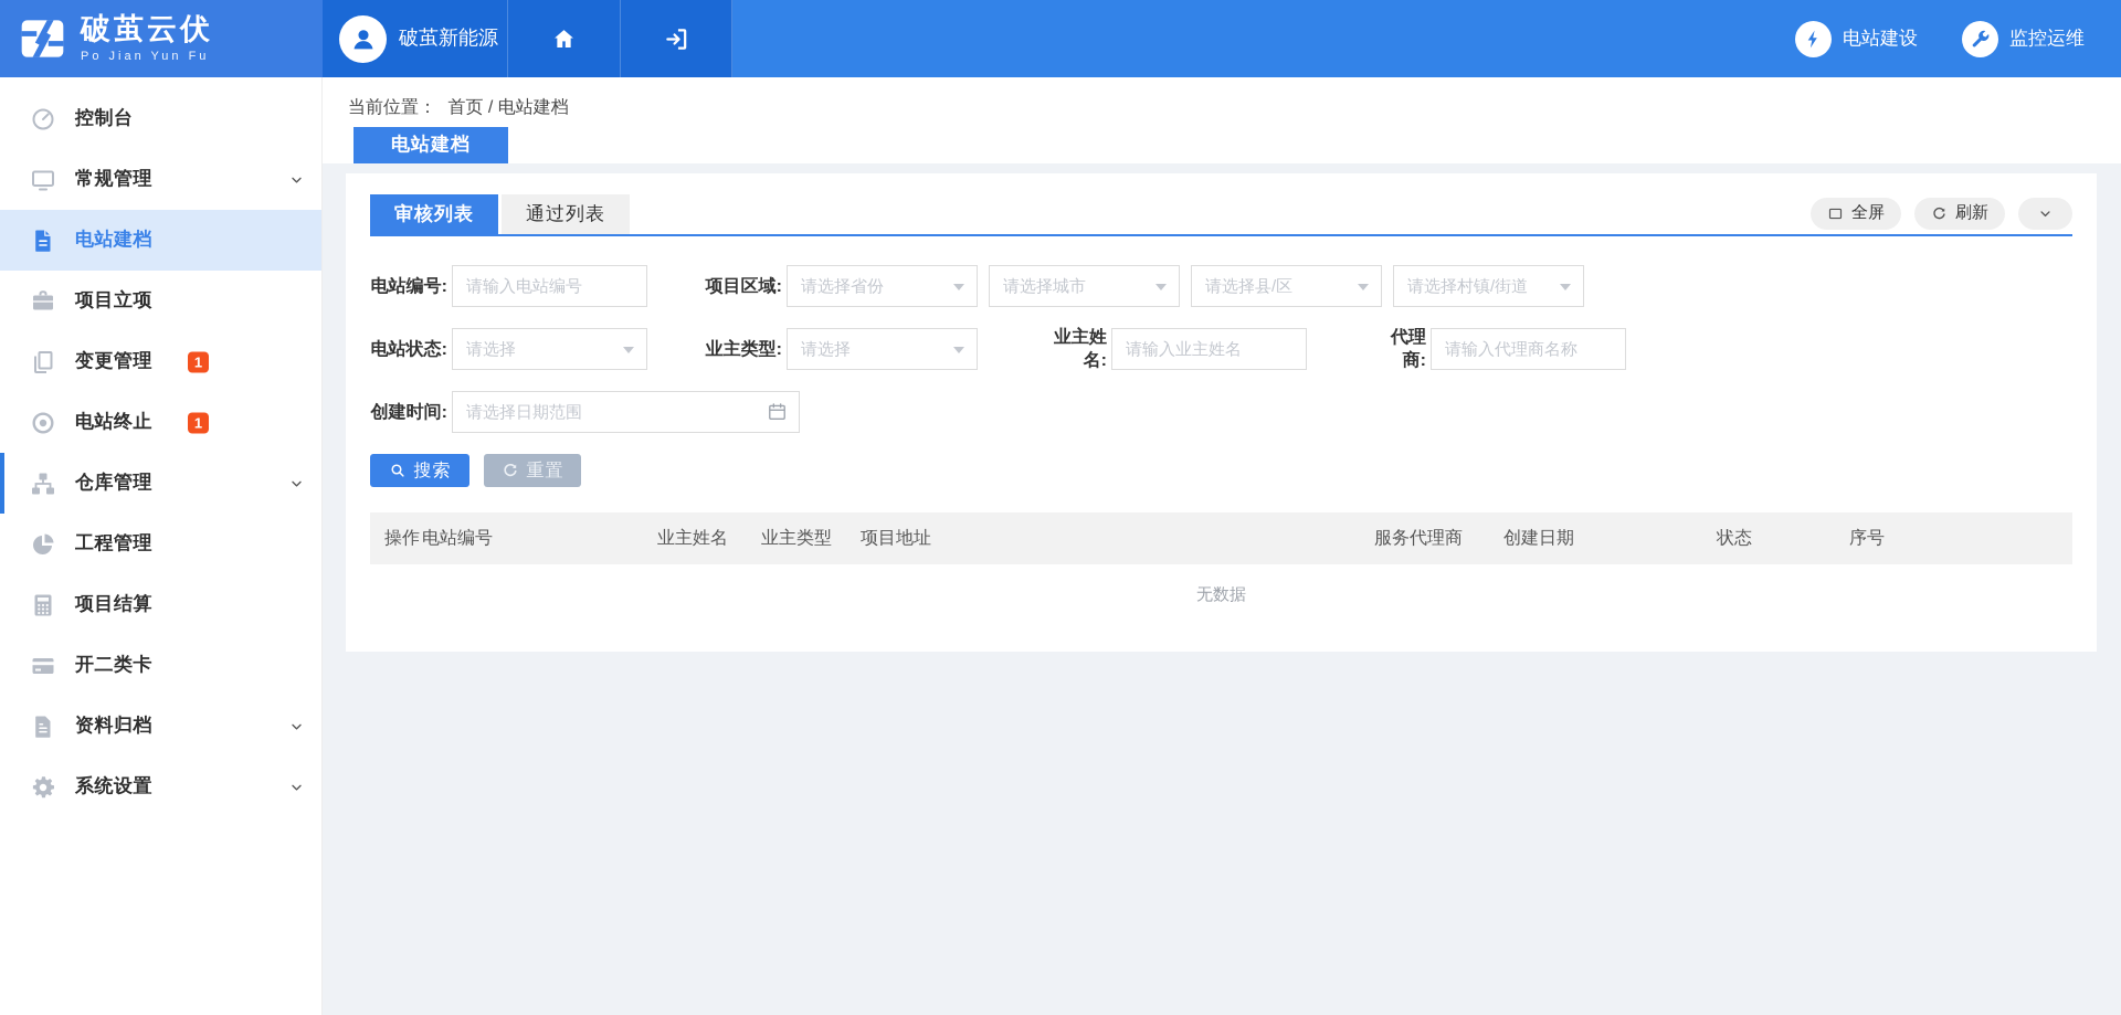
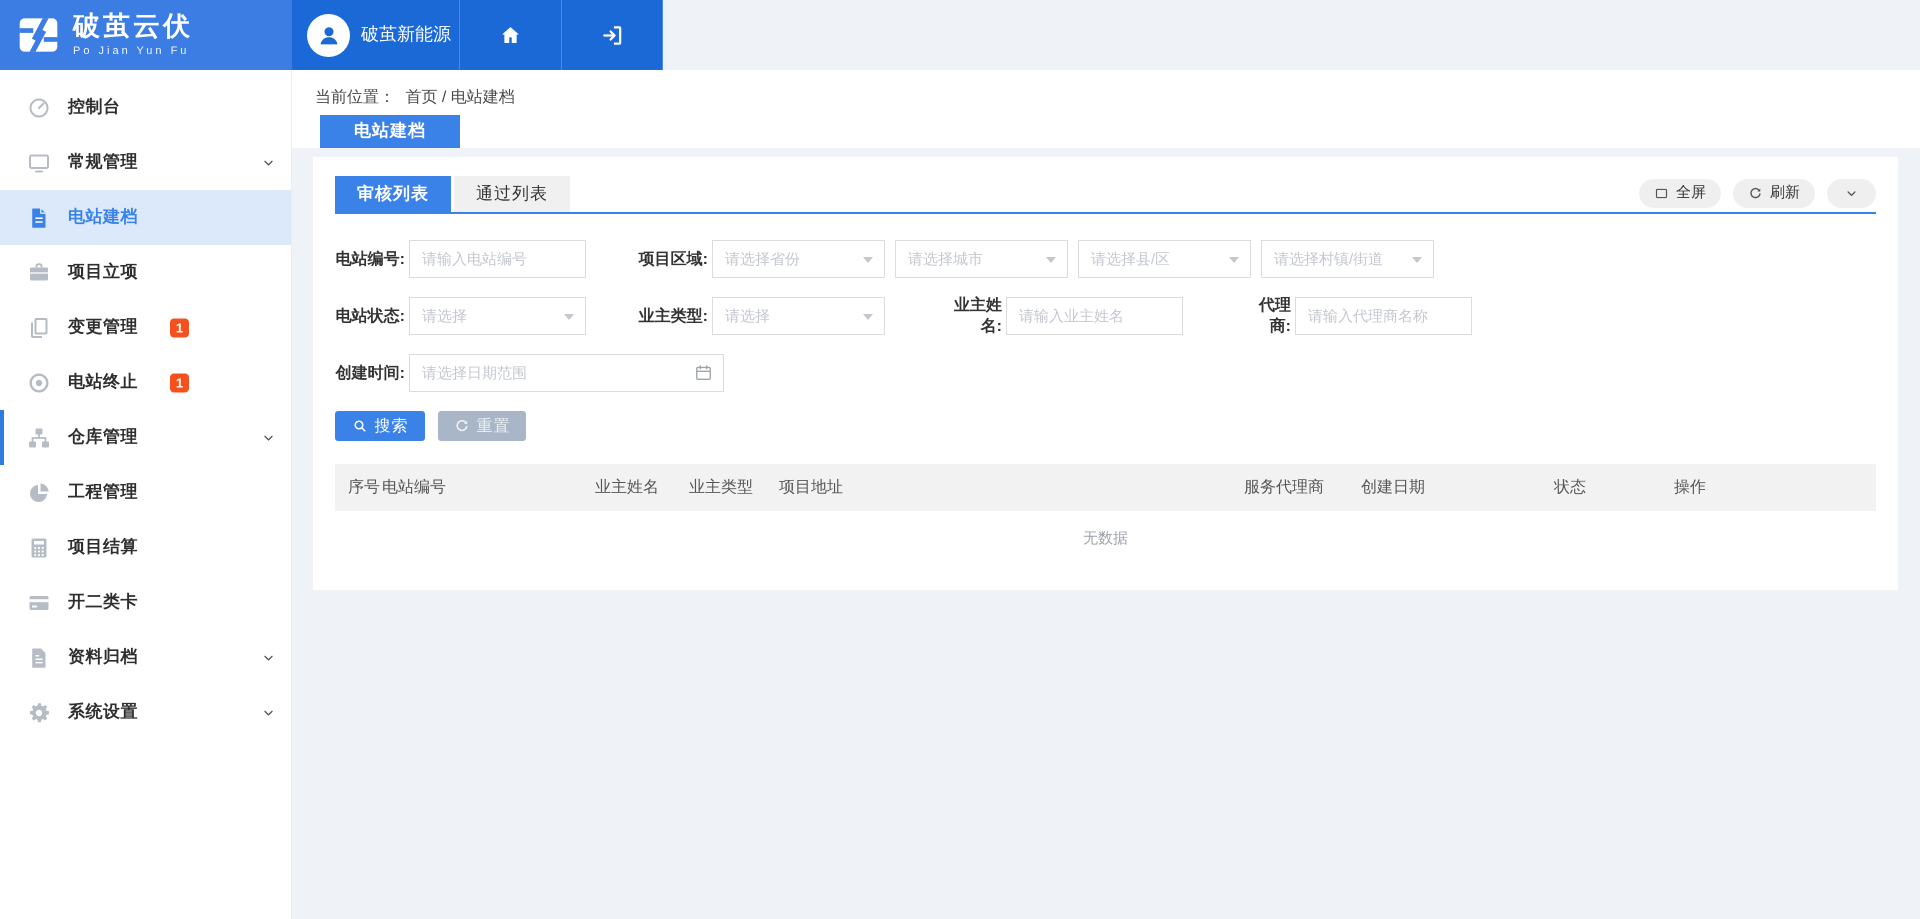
  破茧云伏
  Po Jian Yun Fu
  破茧新能源
- 电站建设
- 监控运维
  控制台
  常规管理
  电站建档
  项目立项
  变更管理
  1
  电站终止
  1
  仓库管理
  工程管理
  项目结算
  开二类卡
  资料归档
  系统设置
  当前位置： 首页 / 电站建档
  电站建档
  审核列表
  通过列表
  全屏
  刷新
  电站编号:
  请输入电站编号
  项目区域:
  请选择省份
  请选择城市
  请选择县/区
  请选择村镇/街道
  电站状态:
  请选择
  业主类型:
  请选择
  业主姓名:
  请输入业主姓名
  代理商:
  请输入代理商名称
  创建时间:
  请选择日期范围
  搜索
  重置
- 操作
+ 序号
  电站编号
  业主姓名
  业主类型
  项目地址
  服务代理商
  创建日期
  状态
- 序号
+ 操作
  无数据
